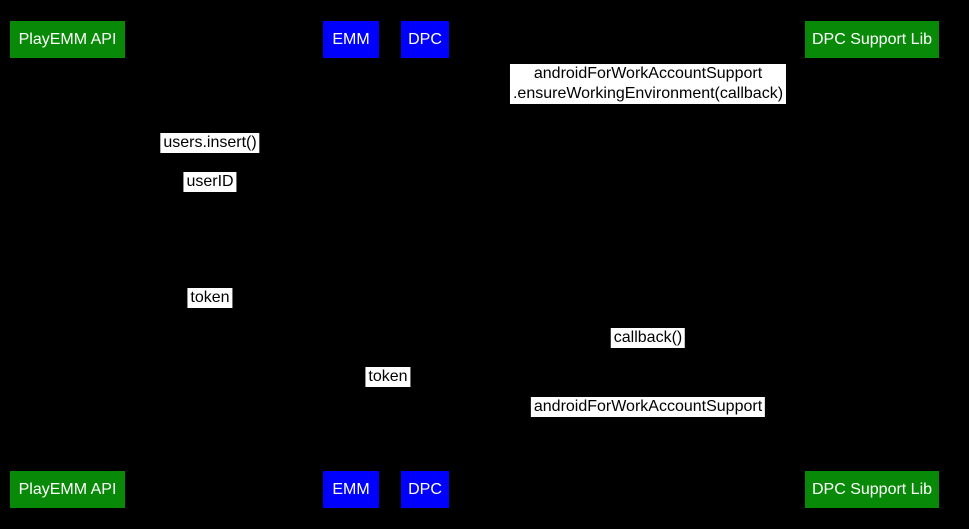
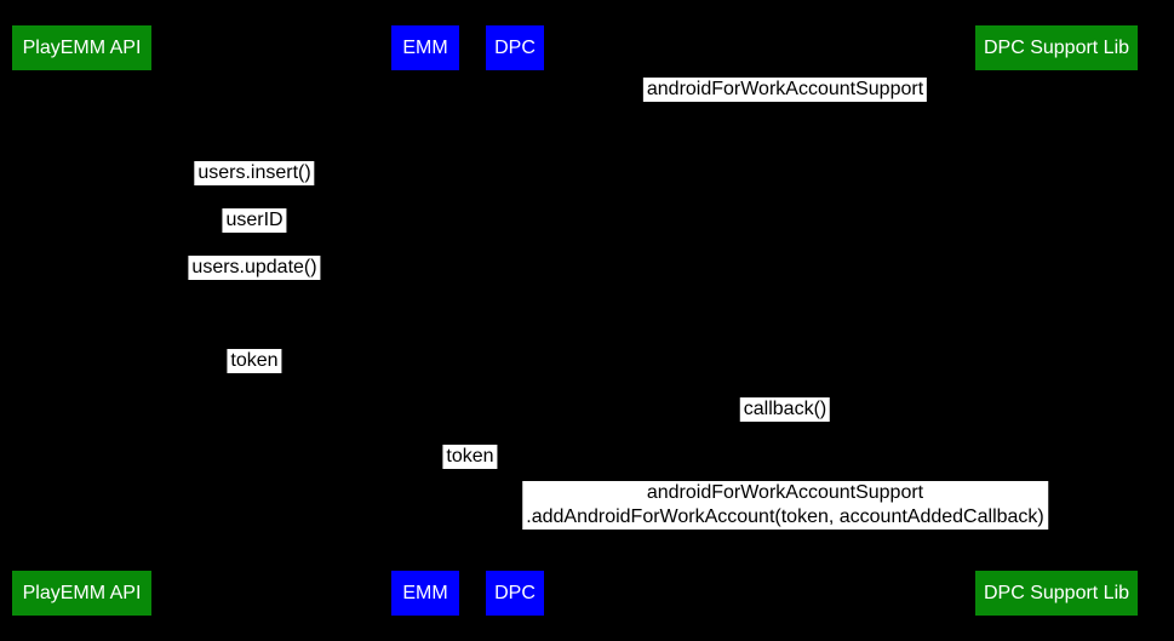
  PlayEMM API
  EMM
  DPC
  DPC Support Lib
  androidForWorkAccountSupport
- .ensureWorkingEnvironment(callback)
  users.insert()
  userID
+ users.update()
  token
  callback()
  token
  androidForWorkAccountSupport
+ .addAndroidForWorkAccount(token, accountAddedCallback)
  PlayEMM API
  EMM
  DPC
  DPC Support Lib
